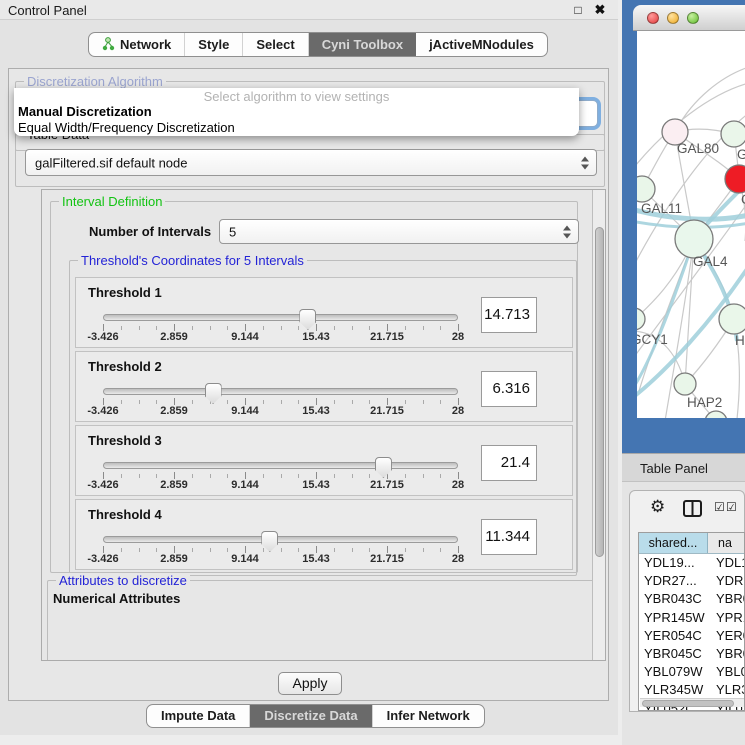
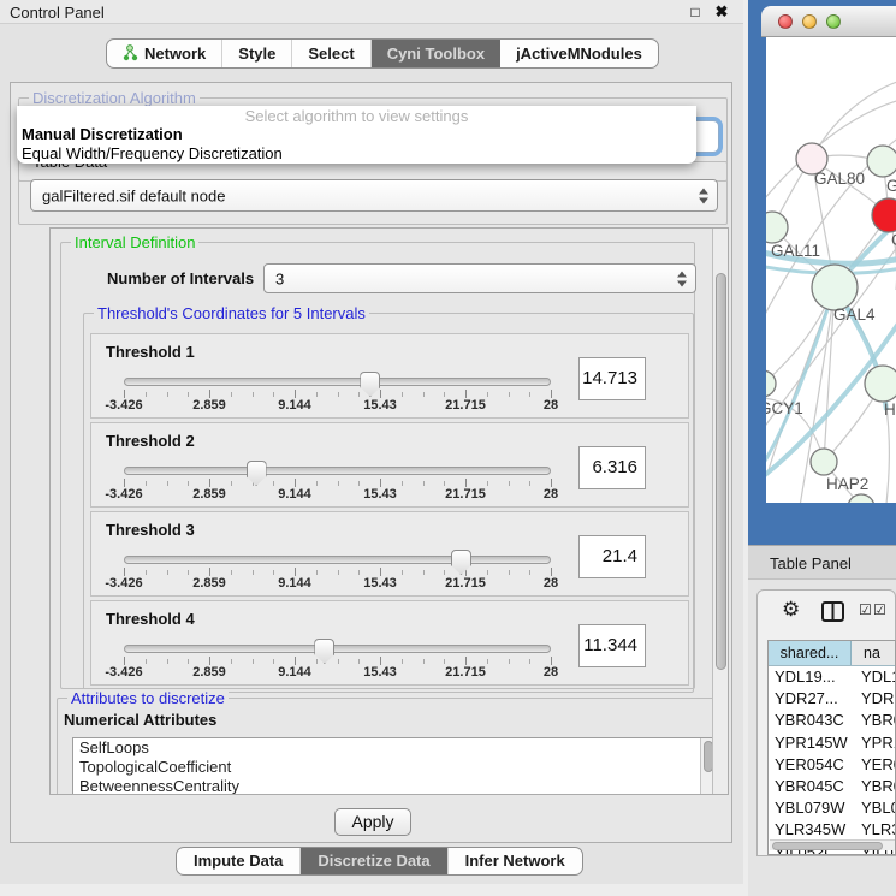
  Control Panel
  □
  ✖
  Network
  Style
  Select
  Cyni Toolbox
  jActiveMNodules
  Discretization Algorithm
  Select algorithm to view settings
  Manual Discretization
  Equal Width/Frequency Discretization
  galFiltered.sif default node
  Interval Definition
  Number of Intervals
- 5
+ 3
  Threshold's Coordinates for 5 Intervals
  Threshold 1
  -3.426
  2.859
  9.144
  15.43
  21.715
  28
  14.713
  Threshold 2
  -3.426
  2.859
  9.144
  15.43
  21.715
  28
  6.316
  Threshold 3
  -3.426
  2.859
  9.144
  15.43
  21.715
  28
  21.4
  Threshold 4
  -3.426
  2.859
  9.144
  15.43
  21.715
  28
  11.344
  Attributes to discretize
  Numerical Attributes
+ SelfLoops
+ TopologicalCoefficient
+ BetweennessCentrality
  Apply
  Impute Data
  Discretize Data
  Infer Network
  GAL80
  GAL11
  GAL4
  GCY1
  H
  HAP2
  Table Panel
  ⚙
  ☑
  ☑
  shared...
  na
  YDL19...
  YDL
  YDR27...
  YDR
  YBR043C
  YBR
  YPR145W
  YPR
  YER054C
  YER
  YBR045C
  YBR
  YBL079W
  YBL
  YLR345W
  YLR
  YIL052C
  YIL0
